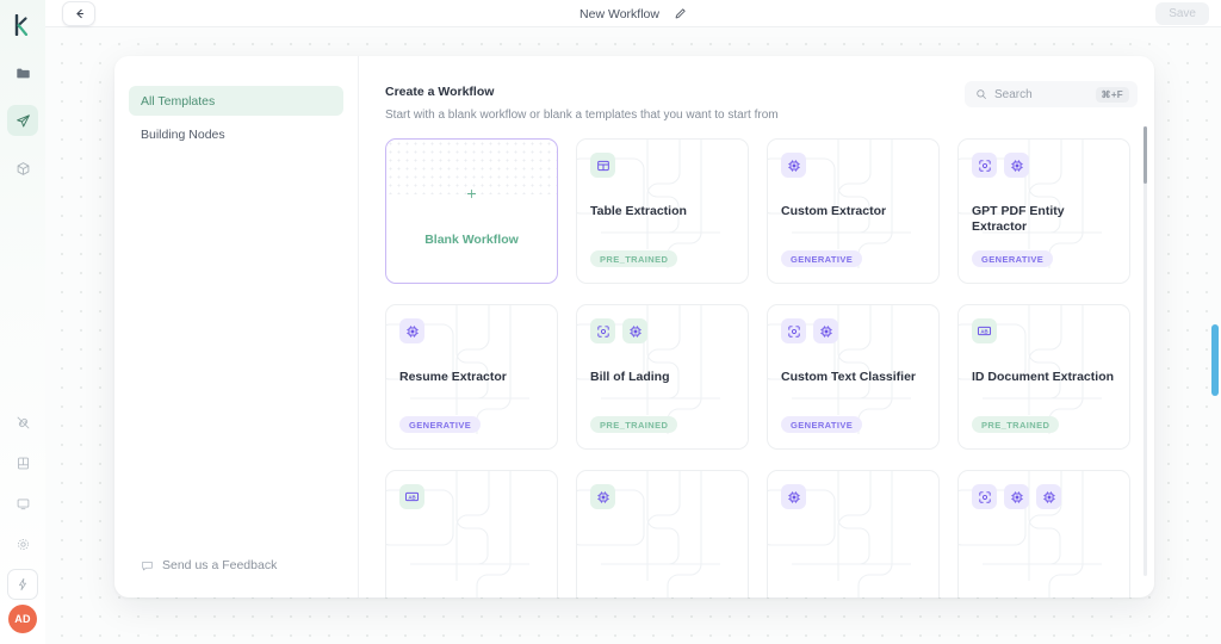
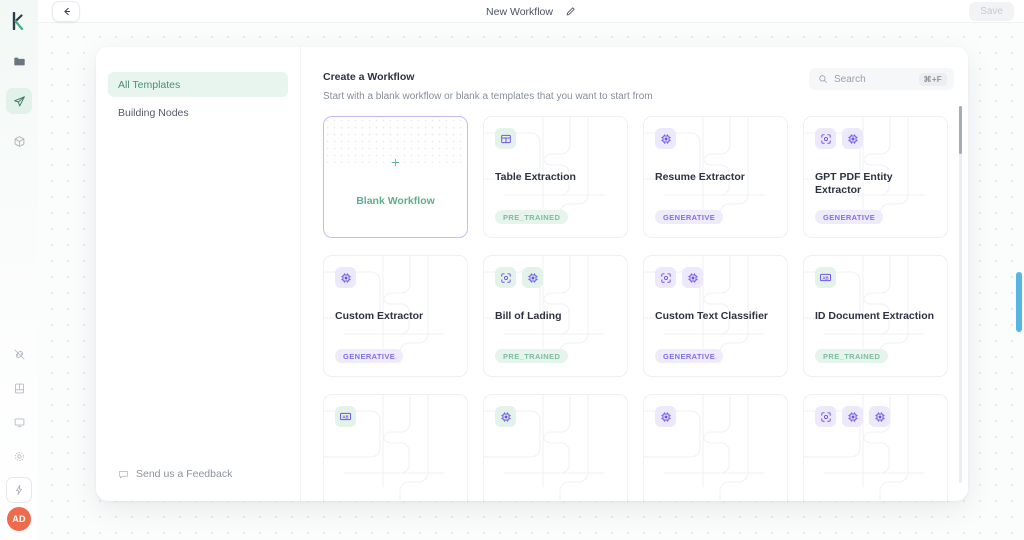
  AD
  New Workflow
  Save
  All Templates
  Building Nodes
  Send us a Feedback
  Create a Workflow
  Start with a blank workflow or blank a templates that you want to start from
  Search
  ⌘+F
  Blank Workflow
  Table Extraction
  PRE_TRAINED
- Custom Extractor
+ Resume Extractor
  GENERATIVE
  GPT PDF Entity Extractor
  GENERATIVE
- Resume Extractor
+ Custom Extractor
  GENERATIVE
  Bill of Lading
  PRE_TRAINED
  Custom Text Classifier
  GENERATIVE
  ID Document Extraction
  PRE_TRAINED
